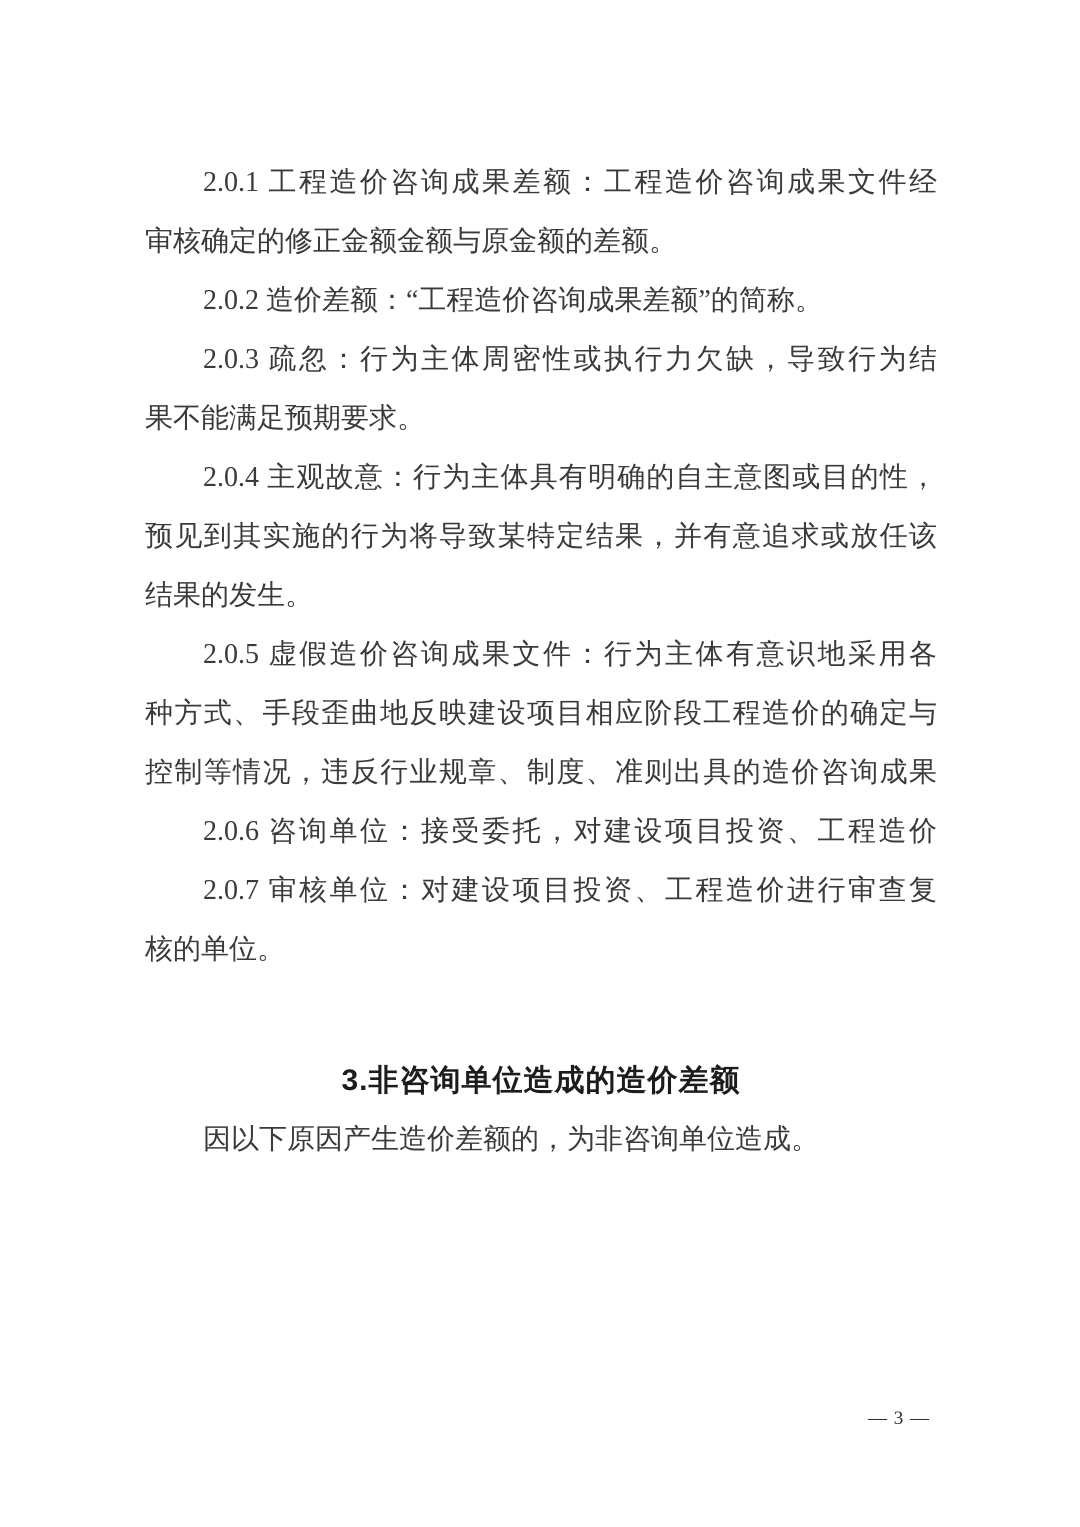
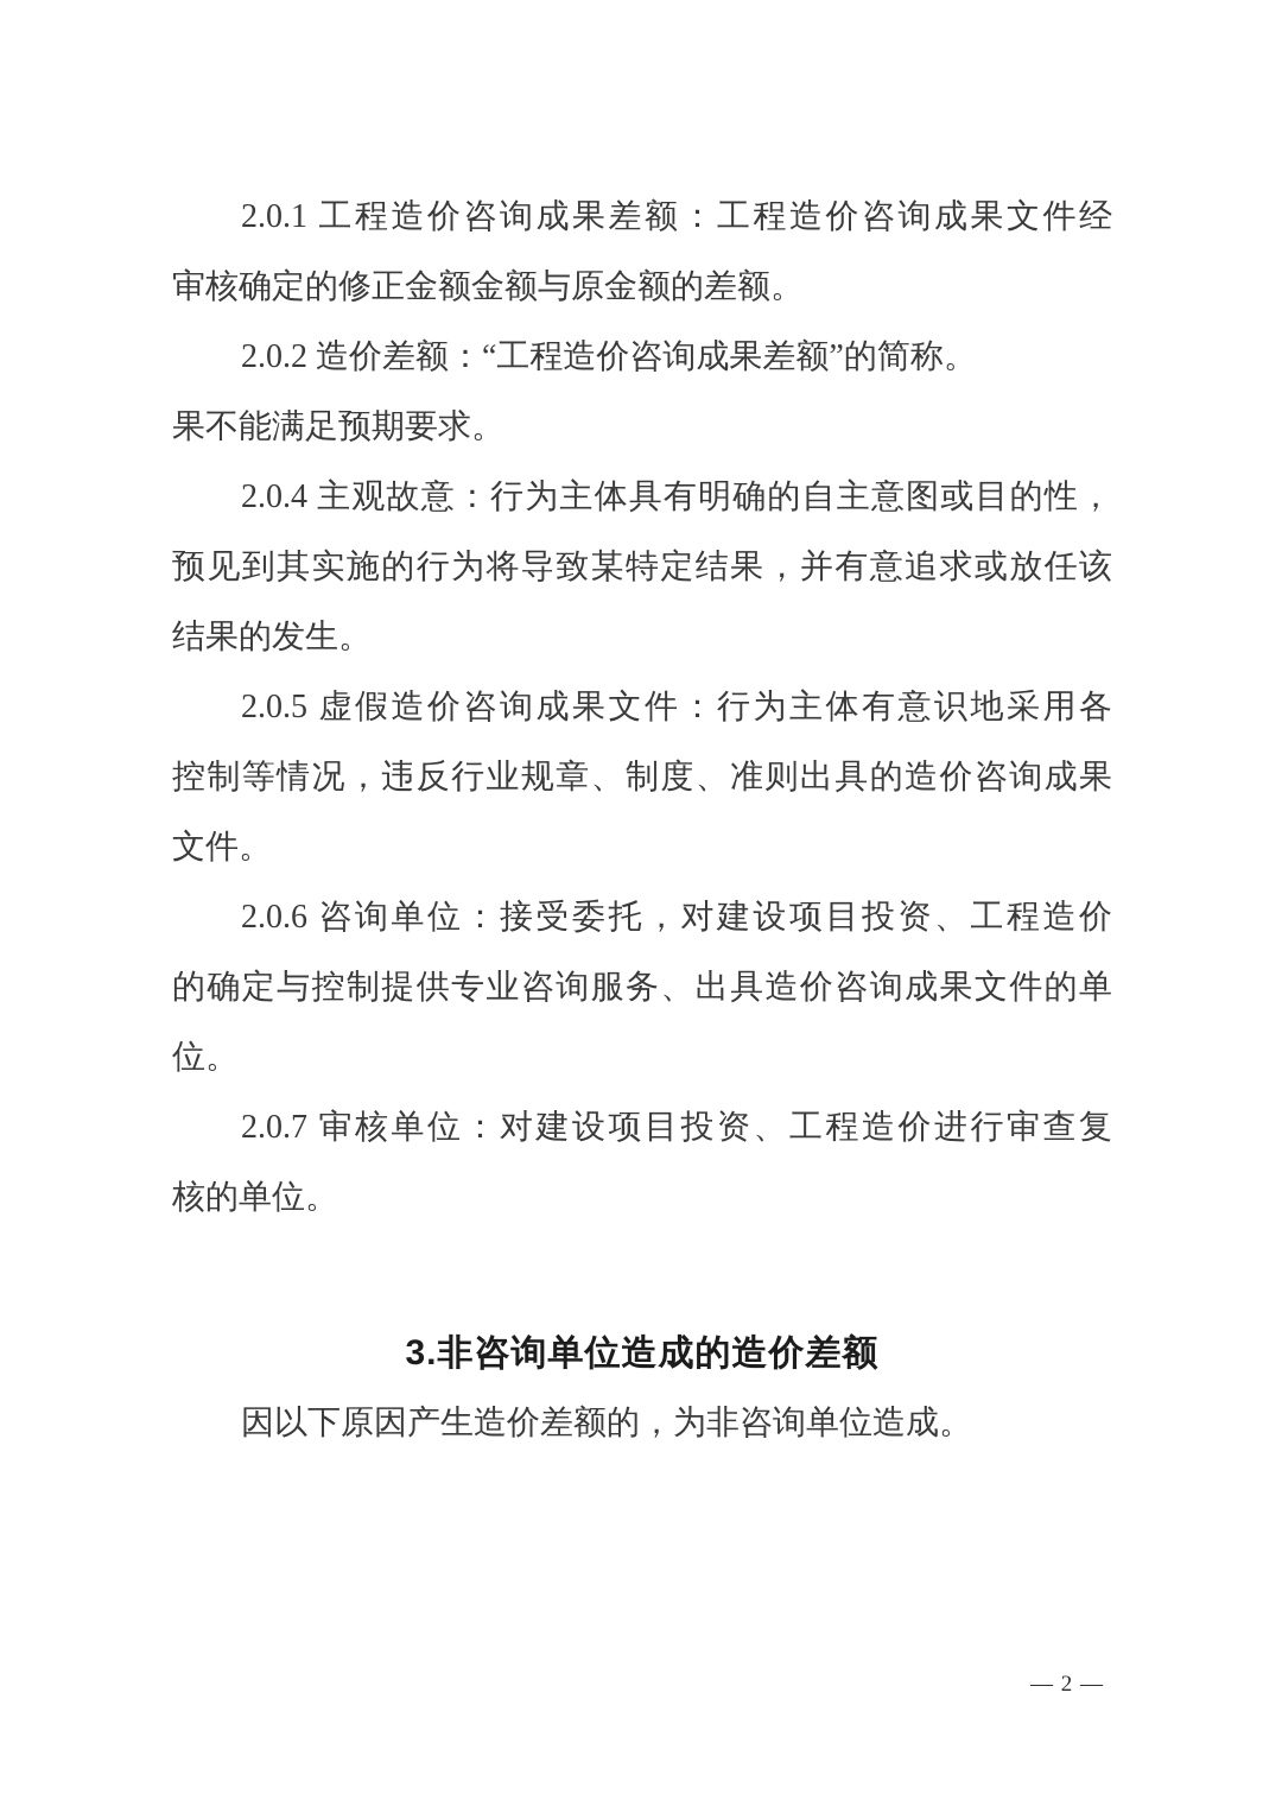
  2.0.1 工程造价咨询成果差额：工程造价咨询成果文件经
  审核确定的修正金额金额与原金额的差额。
  2.0.2 造价差额：“工程造价咨询成果差额”的简称。
- 2.0.3 疏忽：行为主体周密性或执行力欠缺，导致行为结
  果不能满足预期要求。
  2.0.4 主观故意：行为主体具有明确的自主意图或目的性，
  预见到其实施的行为将导致某特定结果，并有意追求或放任该
  结果的发生。
  2.0.5 虚假造价咨询成果文件：行为主体有意识地采用各
- 种方式、手段歪曲地反映建设项目相应阶段工程造价的确定与
  控制等情况，违反行业规章、制度、准则出具的造价咨询成果
+ 文件。
  2.0.6 咨询单位：接受委托，对建设项目投资、工程造价
+ 的确定与控制提供专业咨询服务、出具造价咨询成果文件的单
+ 位。
  2.0.7 审核单位：对建设项目投资、工程造价进行审查复
  核的单位。
  3.非咨询单位造成的造价差额
  因以下原因产生造价差额的，为非咨询单位造成。
- — 3 —
+ — 2 —
